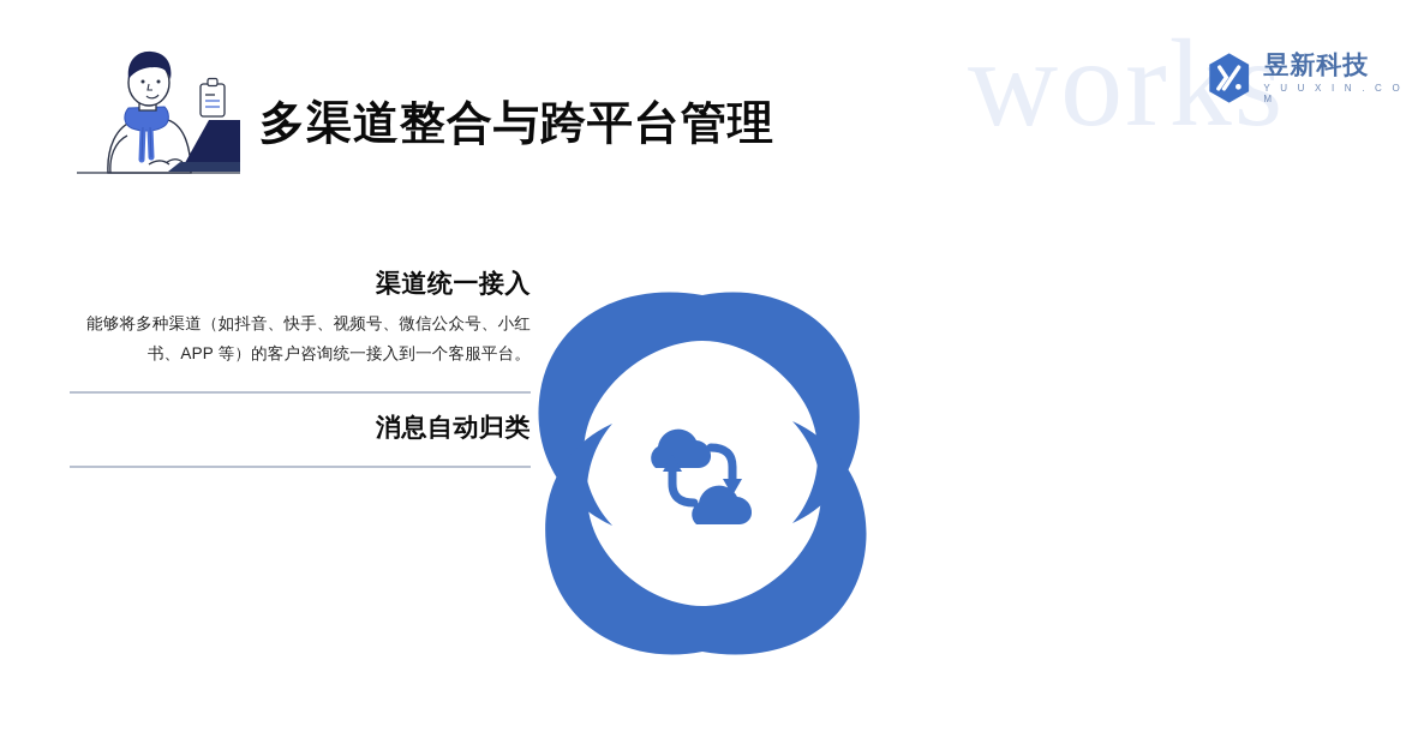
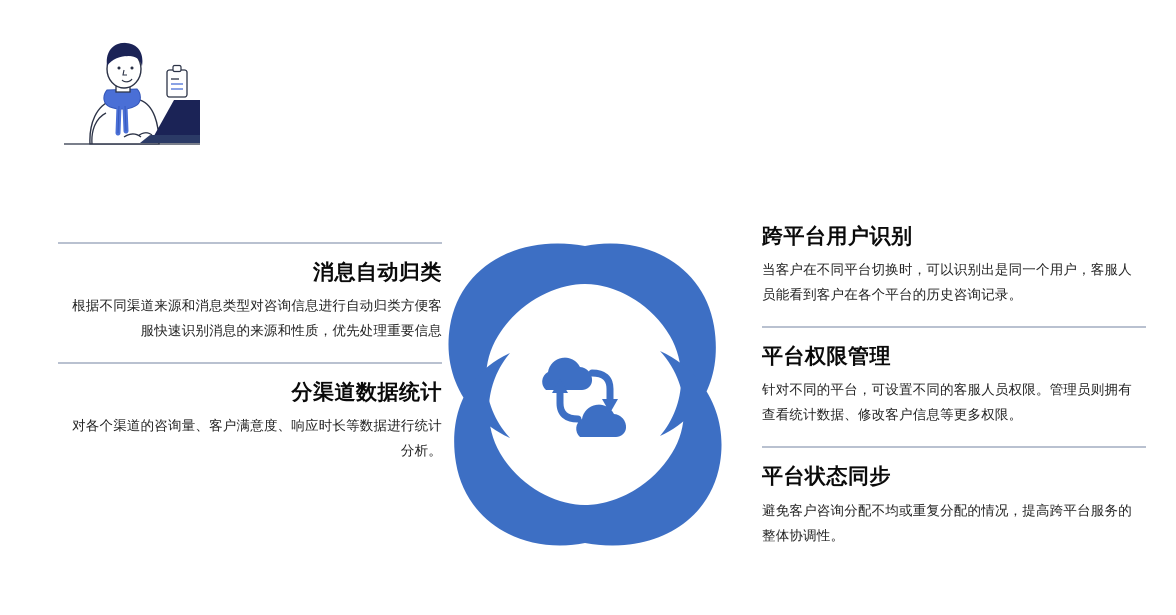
- works
- 昱新科技
- Y U U X I N . C O M
- 多渠道整合与跨平台管理
- 渠道统一接入
- 能够将多种渠道（如抖音、快手、视频号、微信公众号、小红书、APP 等）的客户咨询统一接入到一个客服平台。
  消息自动归类
+ 根据不同渠道来源和消息类型对咨询信息进行自动归类方便客服快速识别消息的来源和性质，优先处理重要信息
+ 分渠道数据统计
+ 对各个渠道的咨询量、客户满意度、响应时长等数据进行统计分析。
+ 跨平台用户识别
+ 当客户在不同平台切换时，可以识别出是同一个用户，客服人员能看到客户在各个平台的历史咨询记录。
+ 平台权限管理
+ 针对不同的平台，可设置不同的客服人员权限。管理员则拥有查看统计数据、修改客户信息等更多权限。
+ 平台状态同步
+ 避免客户咨询分配不均或重复分配的情况，提高跨平台服务的整体协调性。
